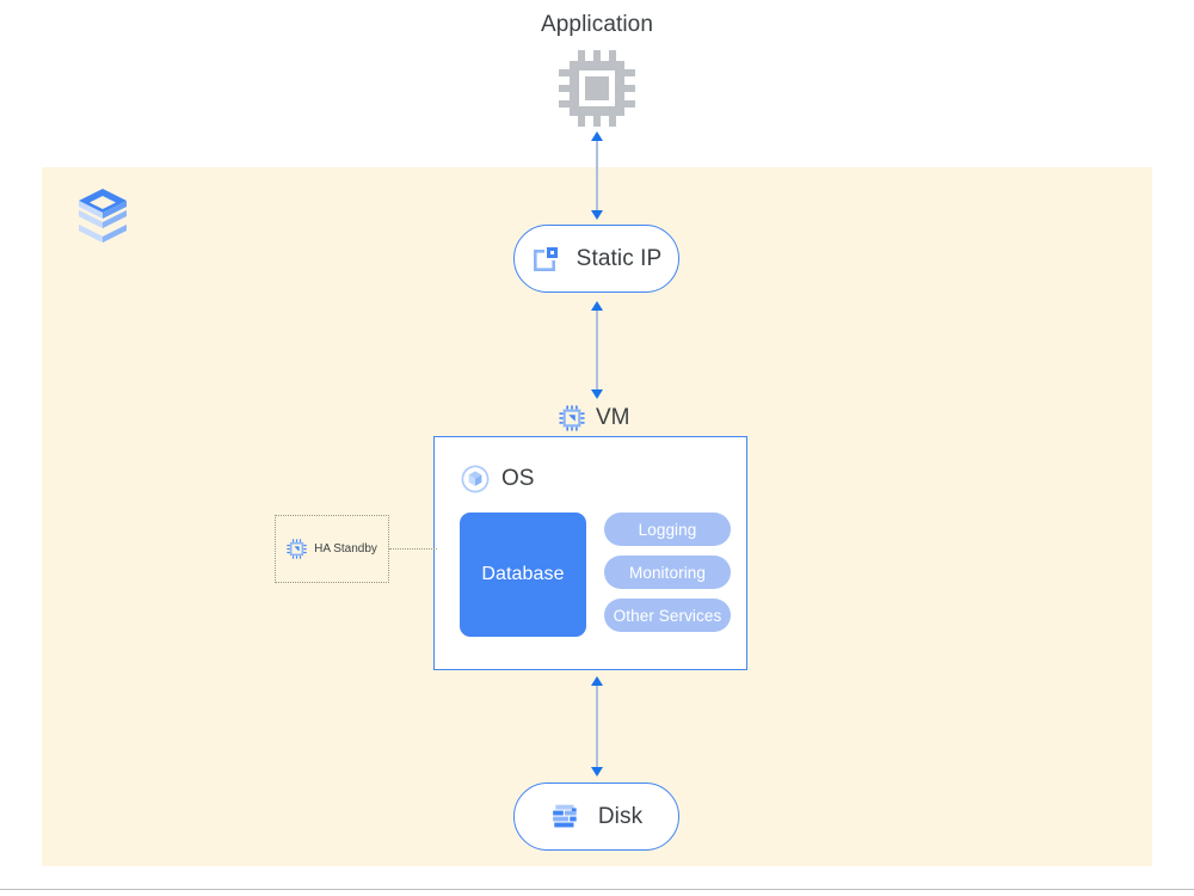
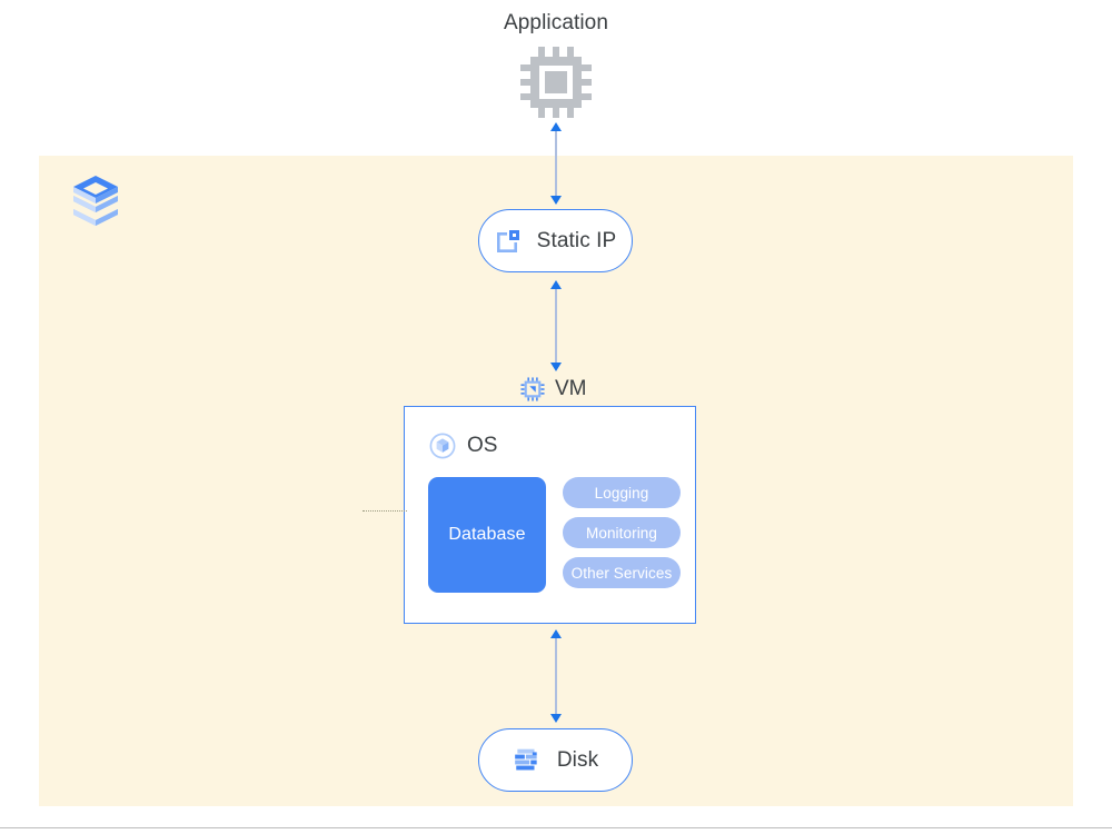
  Application
  Static IP
  VM
  OS
  Database
  Logging
  Monitoring
  Other Services
- HA Standby
  Disk
